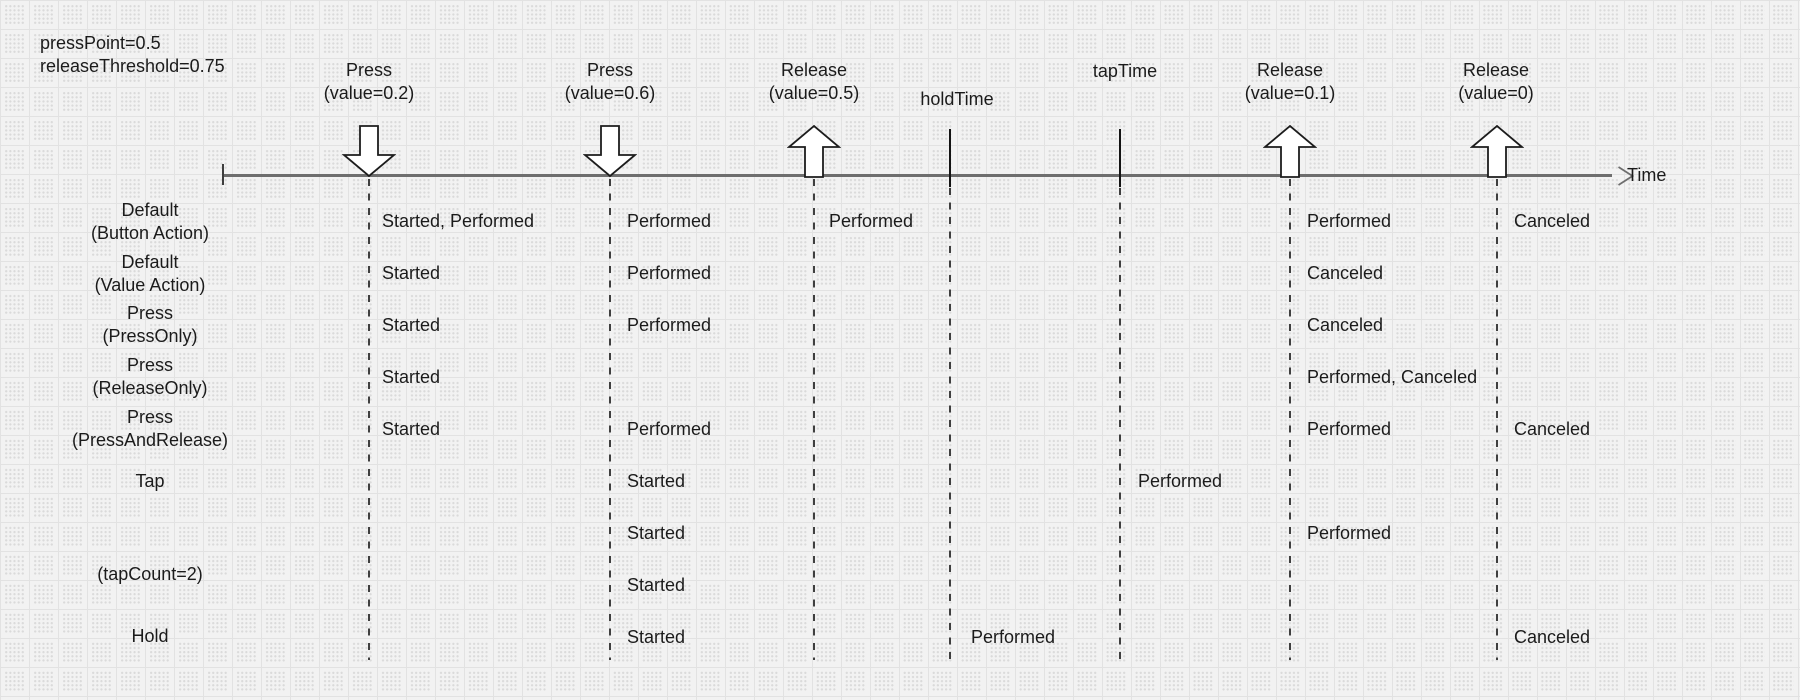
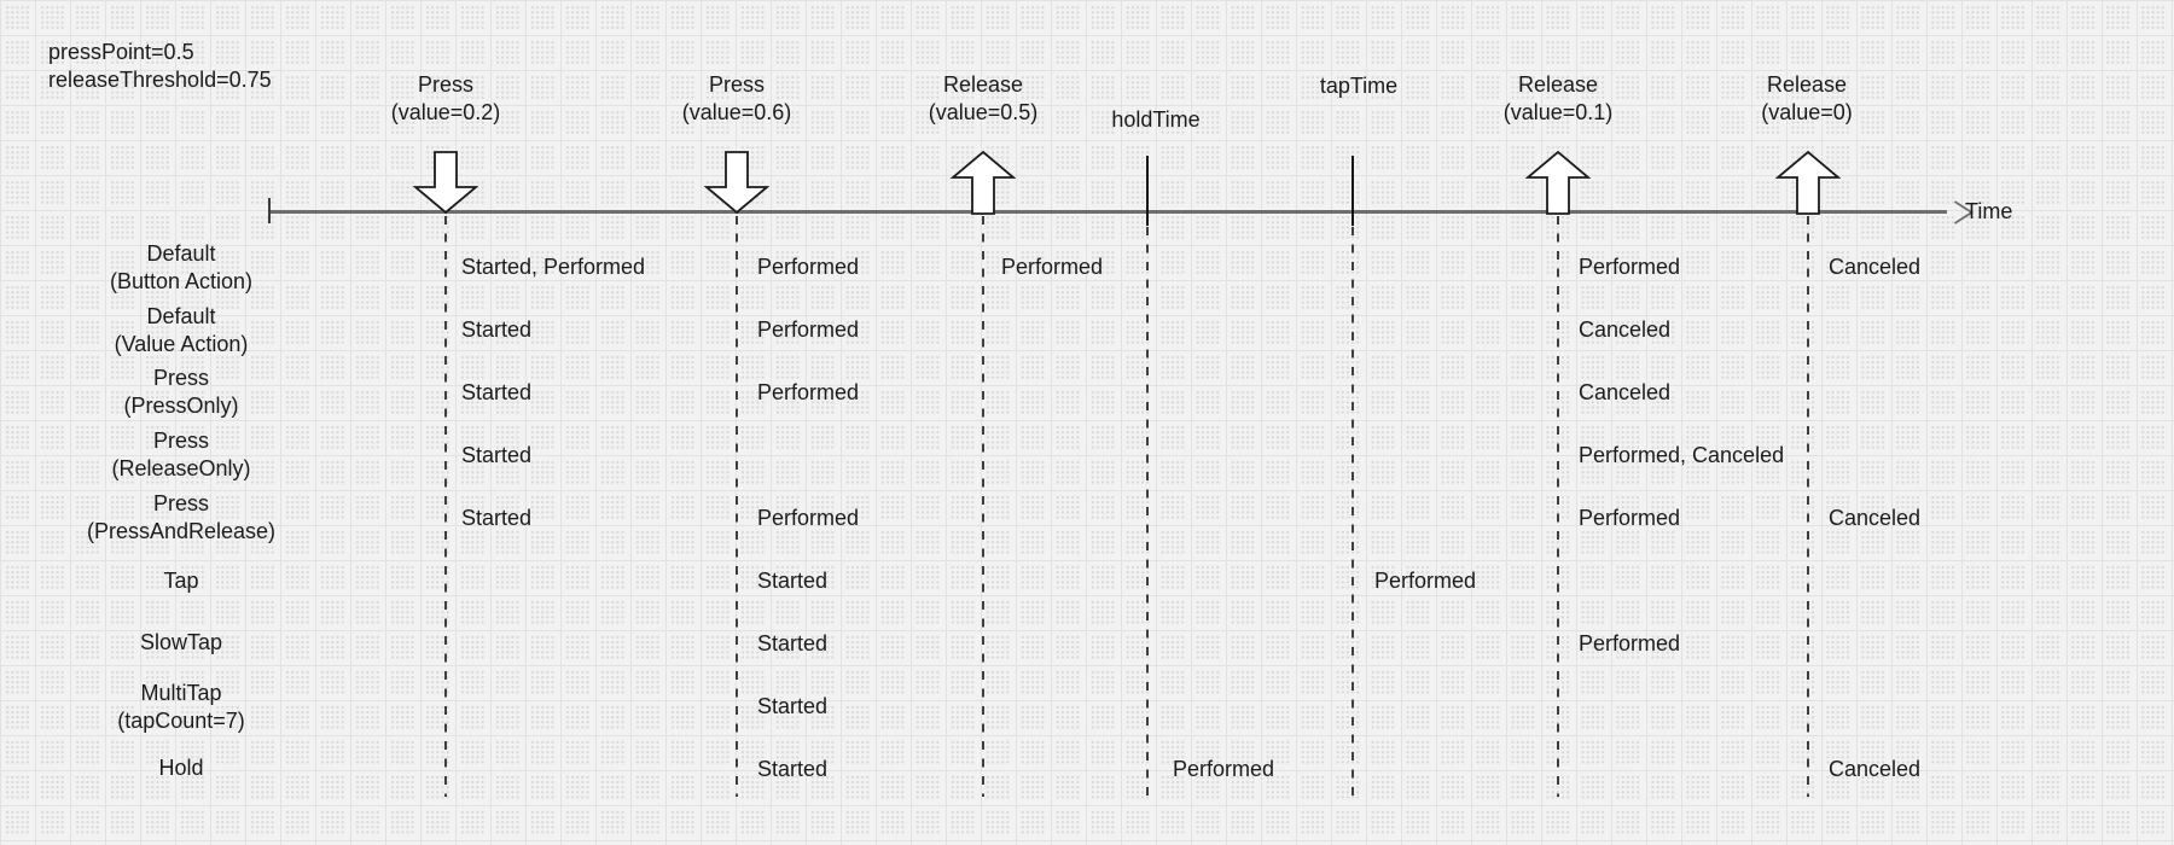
  pressPoint=0.5
  releaseThreshold=0.75
  Press
  (value=0.2)
  Press
  (value=0.6)
  Release
  (value=0.5)
  holdTime
  tapTime
  Release
  (value=0.1)
  Release
  (value=0)
  Time
  Default
  (Button Action)
  Default
  (Value Action)
  Press
  (PressOnly)
  Press
  (ReleaseOnly)
  Press
  (PressAndRelease)
  Tap
+ SlowTap
+ MultiTap
- (tapCount=2)
+ (tapCount=7)
  Hold
  Started, Performed
  Performed
  Performed
  Performed
  Canceled
  Started
  Performed
  Canceled
  Started
  Performed
  Canceled
  Started
  Performed, Canceled
  Started
  Performed
  Performed
  Canceled
  Started
  Performed
  Started
  Performed
  Started
  Started
  Performed
  Canceled
